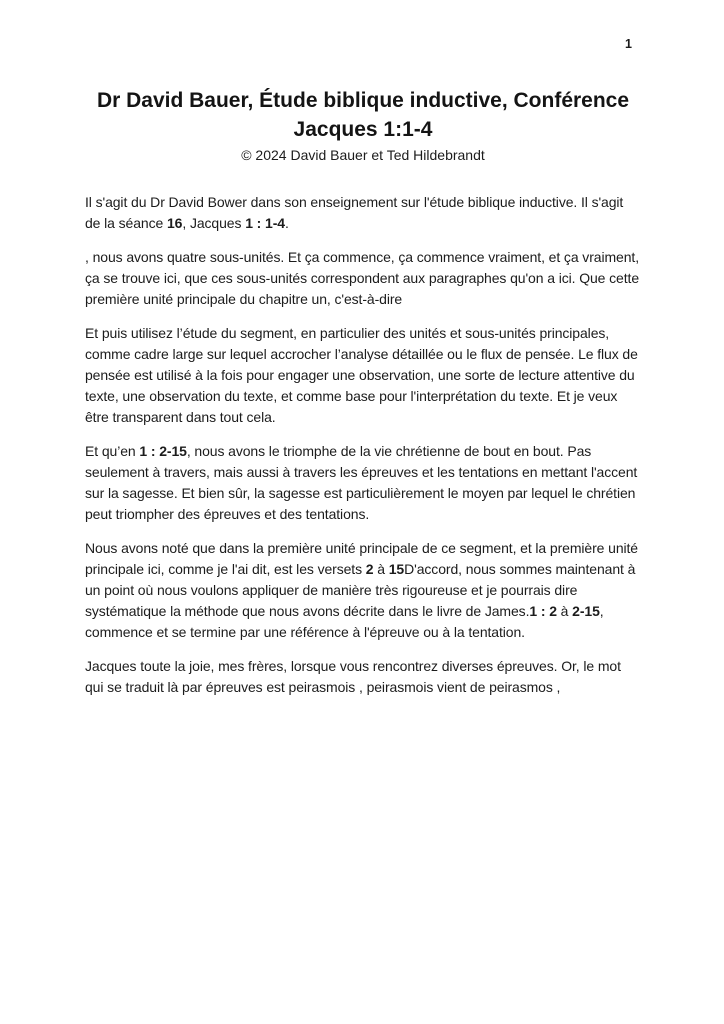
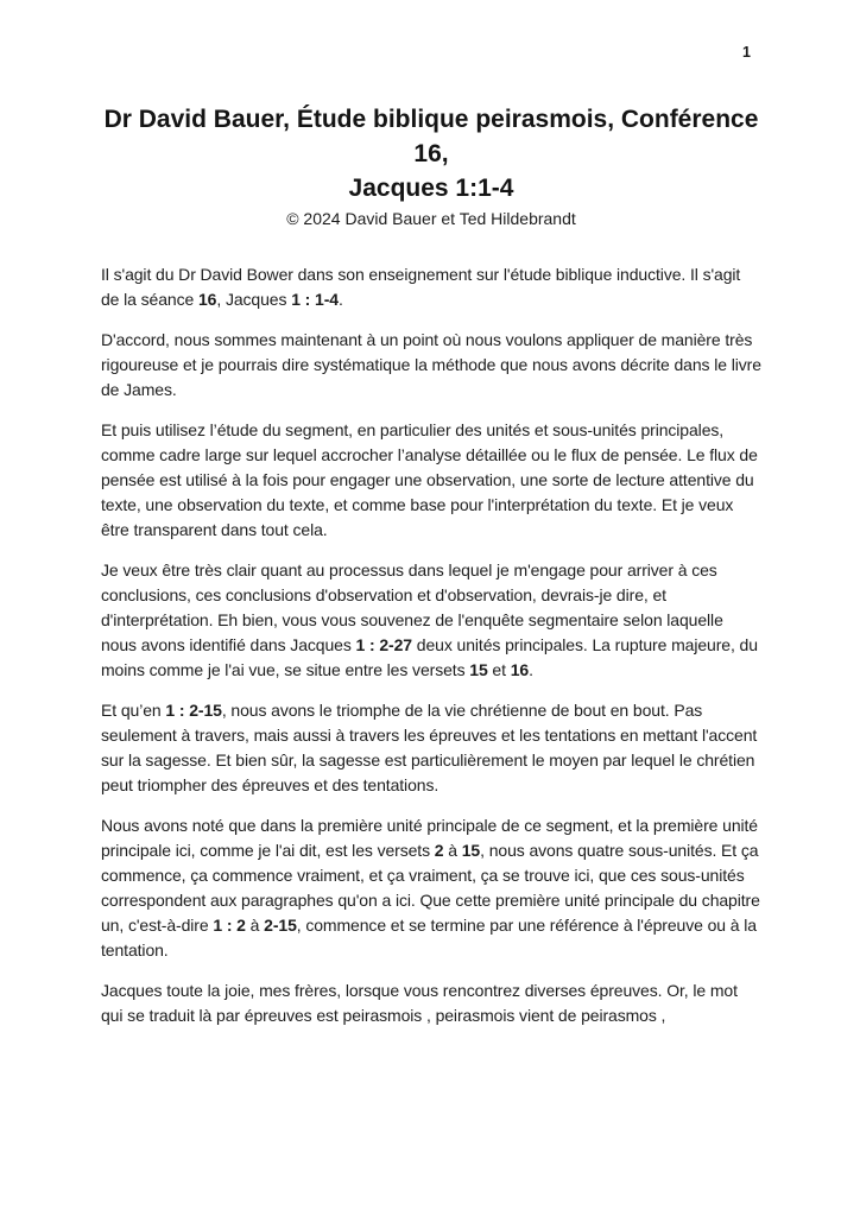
  1
- Dr David Bauer, Étude biblique inductive, Conférence
+ Dr David Bauer, Étude biblique peirasmois, Conférence
+ 16,
  Jacques 1:1-4
  © 2024 David Bauer et Ted Hildebrandt
  Il s'agit du Dr David Bower dans son enseignement sur l'étude biblique inductive. Il s'agit de la séance 16, Jacques 1 : 1-4.
- , nous avons quatre sous-unités. Et ça commence, ça commence vraiment, et ça vraiment, ça se trouve ici, que ces sous-unités correspondent aux paragraphes qu'on a ici. Que cette première unité principale du chapitre un, c'est-à-dire
+ D'accord, nous sommes maintenant à un point où nous voulons appliquer de manière très rigoureuse et je pourrais dire systématique la méthode que nous avons décrite dans le livre de James.
  Et puis utilisez l’étude du segment, en particulier des unités et sous-unités principales, comme cadre large sur lequel accrocher l’analyse détaillée ou le flux de pensée. Le flux de pensée est utilisé à la fois pour engager une observation, une sorte de lecture attentive du texte, une observation du texte, et comme base pour l'interprétation du texte. Et je veux être transparent dans tout cela.
+ Je veux être très clair quant au processus dans lequel je m'engage pour arriver à ces conclusions, ces conclusions d'observation et d'observation, devrais-je dire, et d'interprétation. Eh bien, vous vous souvenez de l'enquête segmentaire selon laquelle nous avons identifié dans Jacques 1 : 2-27 deux unités principales. La rupture majeure, du moins comme je l'ai vue, se situe entre les versets 15 et 16.
  Et qu’en 1 : 2-15, nous avons le triomphe de la vie chrétienne de bout en bout. Pas seulement à travers, mais aussi à travers les épreuves et les tentations en mettant l'accent sur la sagesse. Et bien sûr, la sagesse est particulièrement le moyen par lequel le chrétien peut triompher des épreuves et des tentations.
- Nous avons noté que dans la première unité principale de ce segment, et la première unité principale ici, comme je l'ai dit, est les versets 2 à 15D'accord, nous sommes maintenant à un point où nous voulons appliquer de manière très rigoureuse et je pourrais dire systématique la méthode que nous avons décrite dans le livre de James.1 : 2 à 2-15, commence et se termine par une référence à l'épreuve ou à la tentation.
+ Nous avons noté que dans la première unité principale de ce segment, et la première unité principale ici, comme je l'ai dit, est les versets 2 à 15, nous avons quatre sous-unités. Et ça commence, ça commence vraiment, et ça vraiment, ça se trouve ici, que ces sous-unités correspondent aux paragraphes qu'on a ici. Que cette première unité principale du chapitre un, c'est-à-dire 1 : 2 à 2-15, commence et se termine par une référence à l'épreuve ou à la tentation.
  Jacques toute la joie, mes frères, lorsque vous rencontrez diverses épreuves. Or, le mot qui se traduit là par épreuves est peirasmois , peirasmois vient de peirasmos ,
